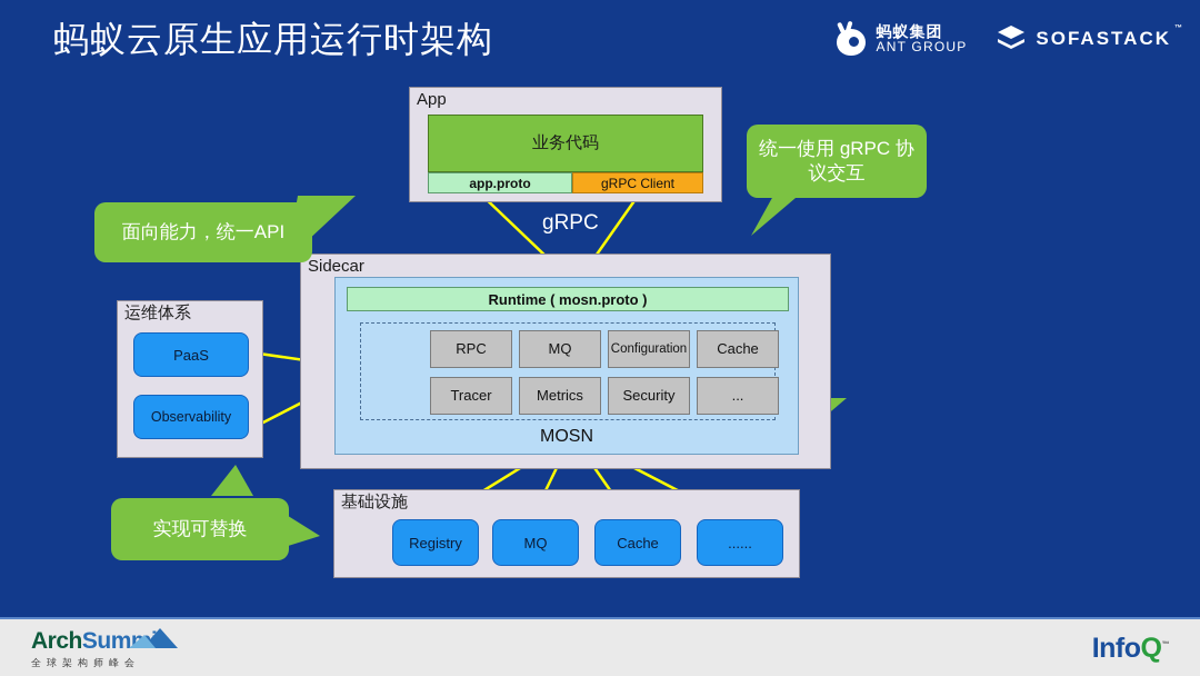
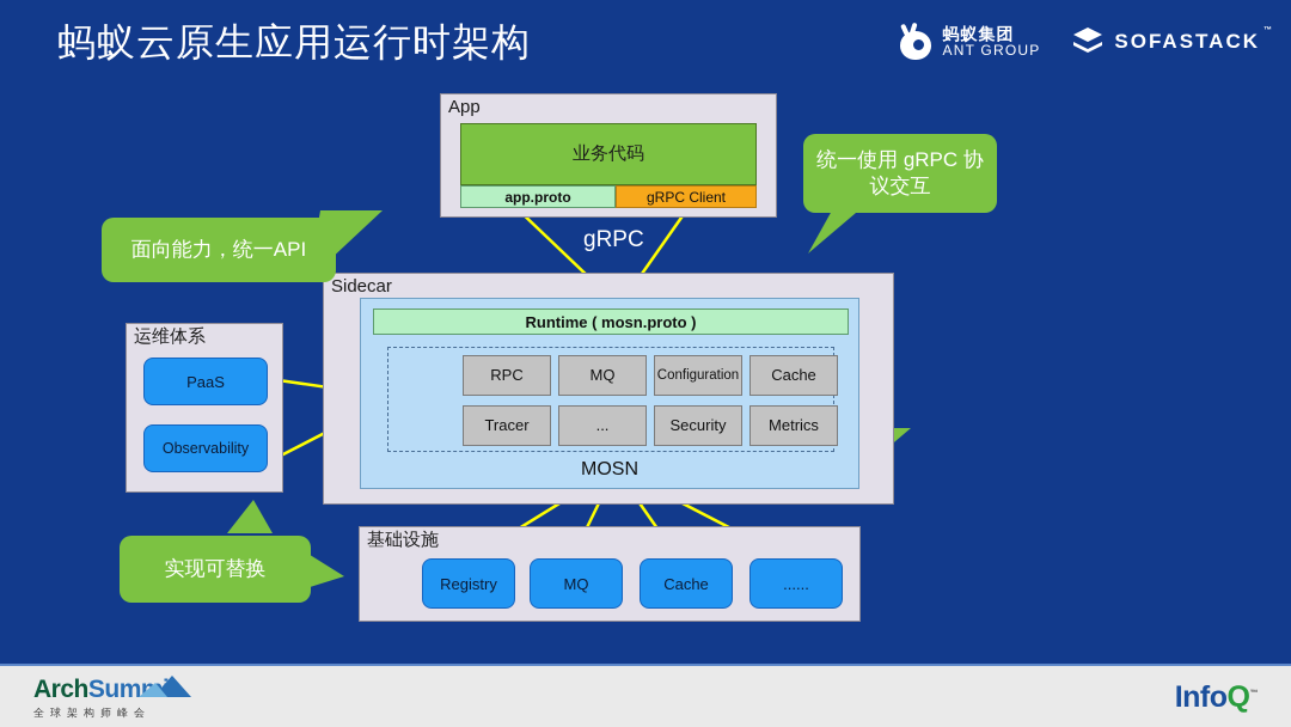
  蚂蚁云原生应用运行时架构
  蚂蚁集团
  ANT GROUP
  SOFASTACK
  App
  业务代码
  app.proto
  gRPC Client
  gRPC
  Sidecar
  Runtime ( mosn.proto )
  RPC
  MQ
  Configuration
  Cache
  Tracer
- Metrics
+ ...
  Security
- ...
+ Metrics
  MOSN
  运维体系
  PaaS
  Observability
  基础设施
  Registry
  MQ
  Cache
  ......
  统一使用 gRPC 协议交互
  面向能力，统一API
  实现可替换
  ArchSum
  全球架构师峰会
  InfoQ
